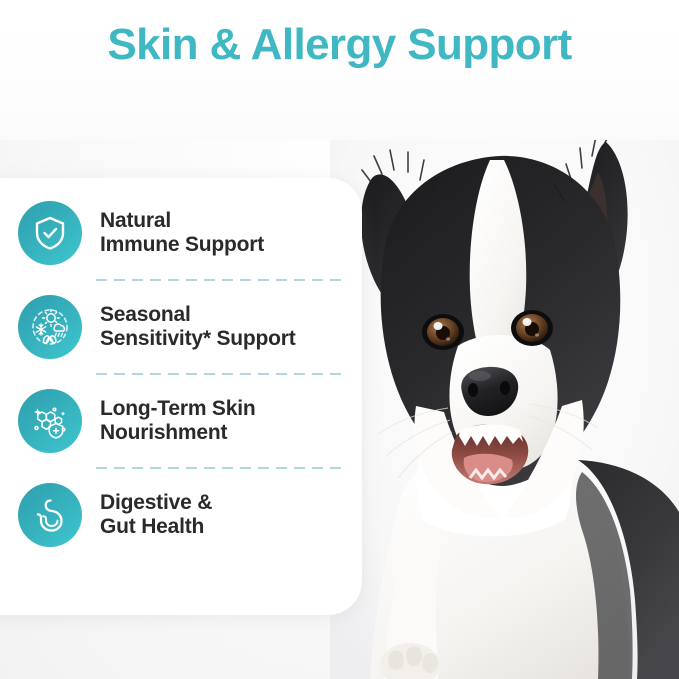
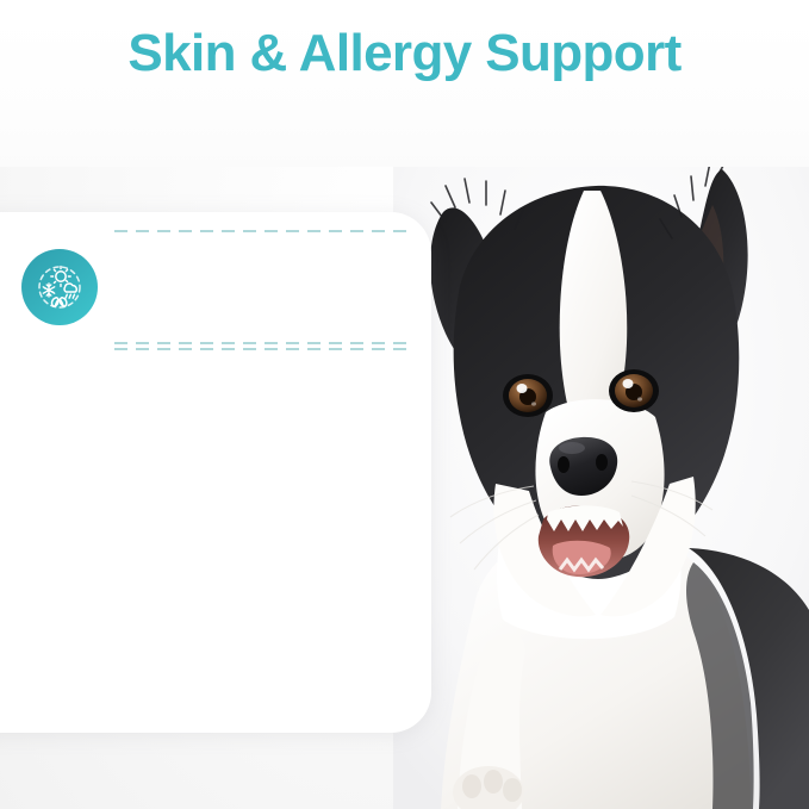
- Natural
- Immune Support
- Seasonal
- Sensitivity* Support
- Long-Term Skin
- Nourishment
- Digestive &
- Gut Health
  Skin & Allergy Support
